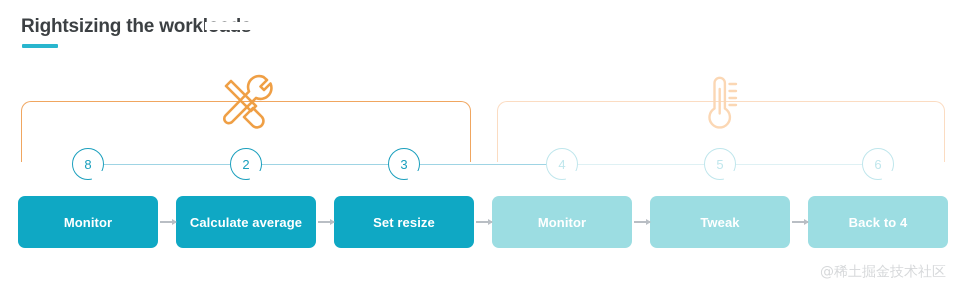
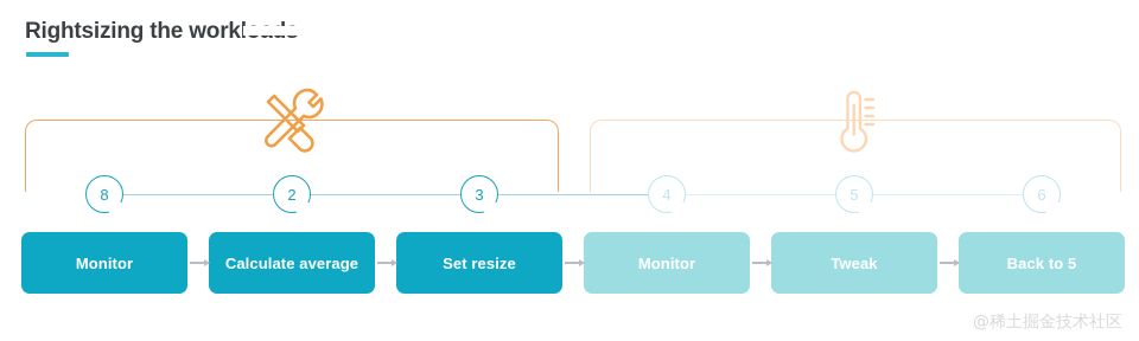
  Rightsizing the work
  8
  2
  3
  4
  5
  6
  Monitor
  Calculate average
  Set resize
  Monitor
  Tweak
- Back to 4
+ Back to 5
  @稀土掘金技术社区
